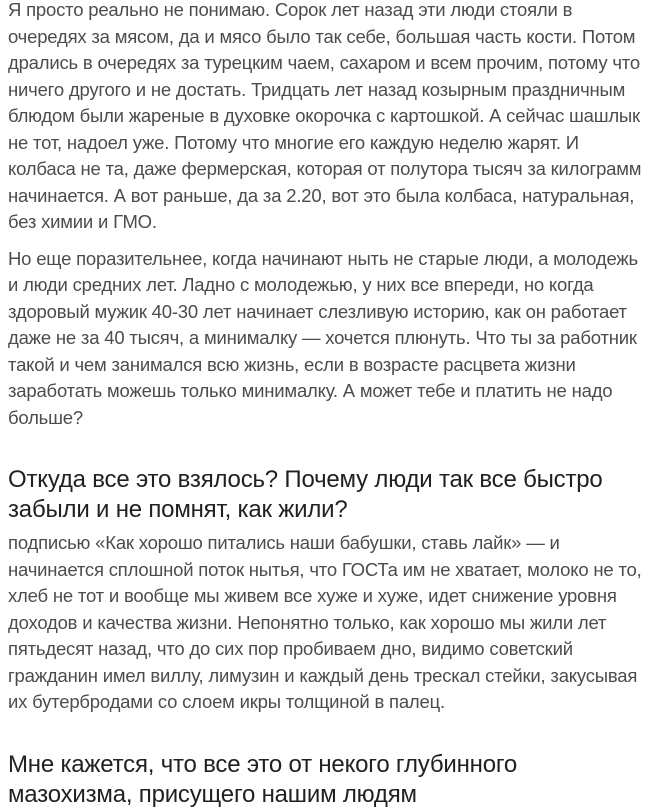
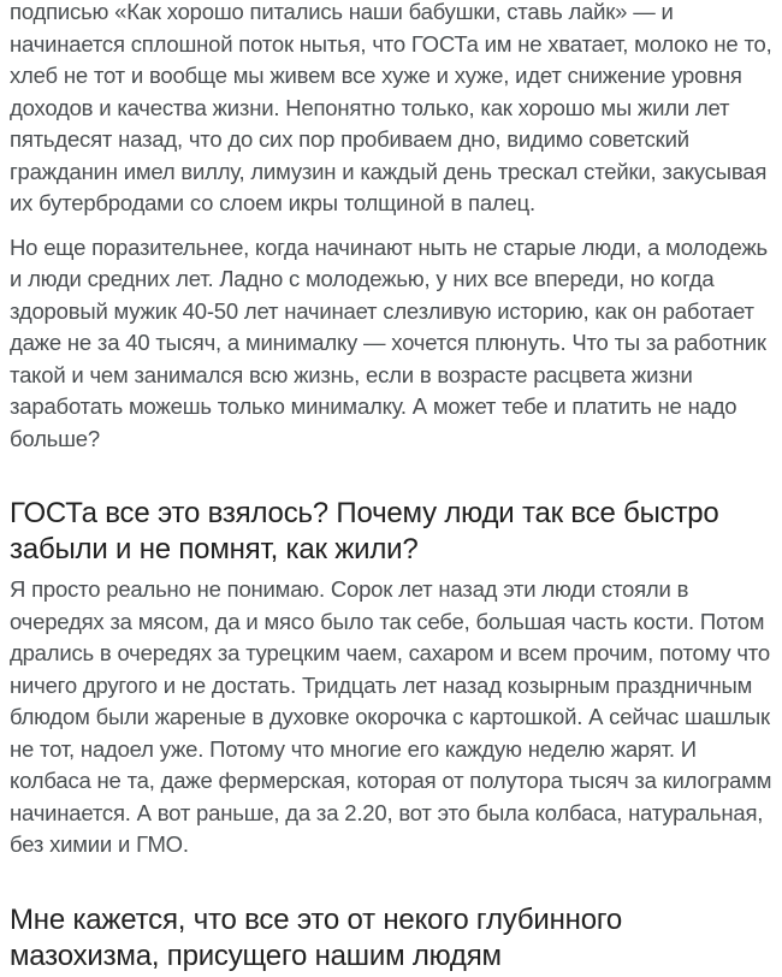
- Я просто реально не понимаю. Сорок лет назад эти люди стояли в очередях за мясом, да и мясо было так себе, большая часть кости. Потом дрались в очередях за турецким чаем, сахаром и всем прочим, потому что ничего другого и не достать. Тридцать лет назад козырным праздничным блюдом были жареные в духовке окорочка с картошкой. А сейчас шашлык не тот, надоел уже. Потому что многие его каждую неделю жарят. И колбаса не та, даже фермерская, которая от полутора тысяч за килограмм начинается. А вот раньше, да за 2.20, вот это была колбаса, натуральная, без химии и ГМО.
+ подписью «Как хорошо питались наши бабушки, ставь лайк» — и начинается сплошной поток нытья, что ГОСТа им не хватает, молоко не то, хлеб не тот и вообще мы живем все хуже и хуже, идет снижение уровня доходов и качества жизни. Непонятно только, как хорошо мы жили лет пятьдесят назад, что до сих пор пробиваем дно, видимо советский гражданин имел виллу, лимузин и каждый день трескал стейки, закусывая их бутербродами со слоем икры толщиной в палец.
- Но еще поразительнее, когда начинают ныть не старые люди, а молодежь и люди средних лет. Ладно с молодежью, у них все впереди, но когда здоровый мужик 40-30 лет начинает слезливую историю, как он работает даже не за 40 тысяч, а минималку — хочется плюнуть. Что ты за работник такой и чем занимался всю жизнь, если в возрасте расцвета жизни заработать можешь только минималку. А может тебе и платить не надо больше?
+ Но еще поразительнее, когда начинают ныть не старые люди, а молодежь и люди средних лет. Ладно с молодежью, у них все впереди, но когда здоровый мужик 40-50 лет начинает слезливую историю, как он работает даже не за 40 тысяч, а минималку — хочется плюнуть. Что ты за работник такой и чем занимался всю жизнь, если в возрасте расцвета жизни заработать можешь только минималку. А может тебе и платить не надо больше?
- Откуда все это взялось? Почему люди так все быстро забыли и не помнят, как жили?
+ ГОСТа все это взялось? Почему люди так все быстро забыли и не помнят, как жили?
- подписью «Как хорошо питались наши бабушки, ставь лайк» — и начинается сплошной поток нытья, что ГОСТа им не хватает, молоко не то, хлеб не тот и вообще мы живем все хуже и хуже, идет снижение уровня доходов и качества жизни. Непонятно только, как хорошо мы жили лет пятьдесят назад, что до сих пор пробиваем дно, видимо советский гражданин имел виллу, лимузин и каждый день трескал стейки, закусывая их бутербродами со слоем икры толщиной в палец.
+ Я просто реально не понимаю. Сорок лет назад эти люди стояли в очередях за мясом, да и мясо было так себе, большая часть кости. Потом дрались в очередях за турецким чаем, сахаром и всем прочим, потому что ничего другого и не достать. Тридцать лет назад козырным праздничным блюдом были жареные в духовке окорочка с картошкой. А сейчас шашлык не тот, надоел уже. Потому что многие его каждую неделю жарят. И колбаса не та, даже фермерская, которая от полутора тысяч за килограмм начинается. А вот раньше, да за 2.20, вот это была колбаса, натуральная, без химии и ГМО.
  Мне кажется, что все это от некого глубинного мазохизма, присущего нашим людям
